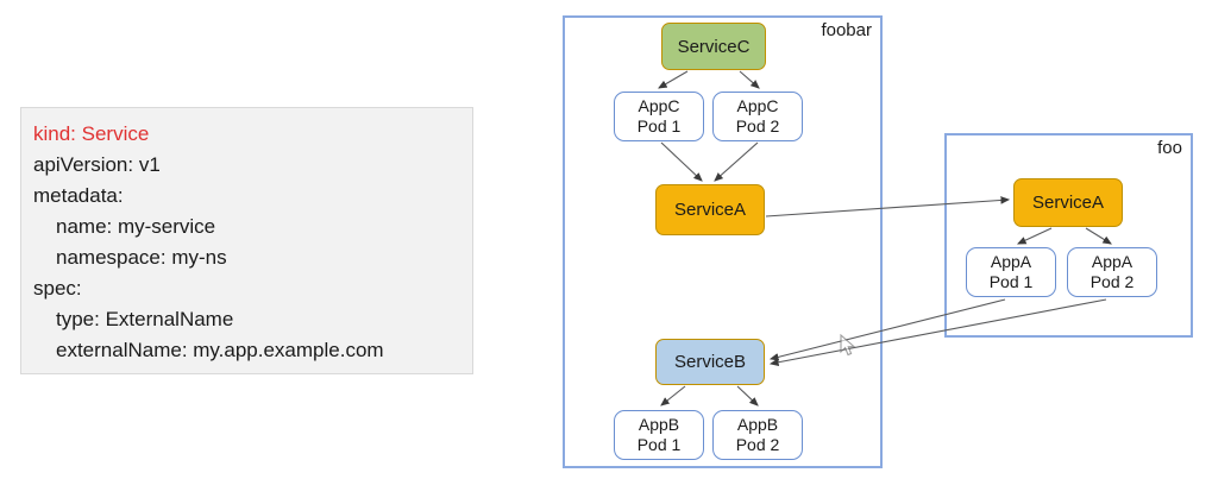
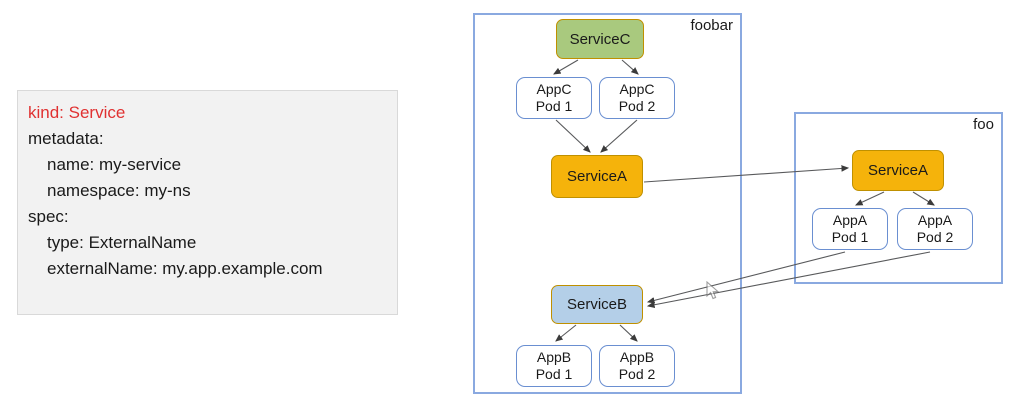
  kind: Service
- apiVersion: v1
  metadata:
  name: my-service
  namespace: my-ns
  spec:
  type: ExternalName
  externalName: my.app.example.com
  foobar
  foo
  ServiceC
  AppC
  Pod 1
  AppC
  Pod 2
  ServiceA
  ServiceB
  AppB
  Pod 1
  AppB
  Pod 2
  ServiceA
  AppA
  Pod 1
  AppA
  Pod 2
